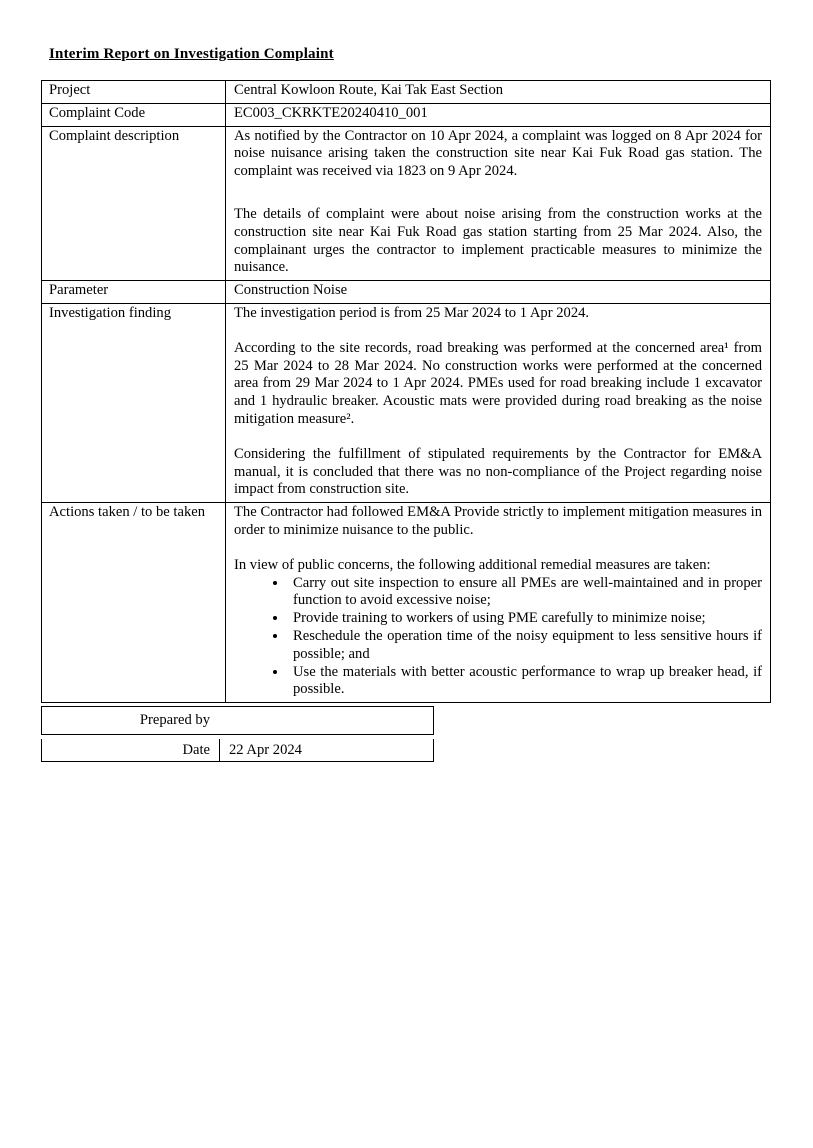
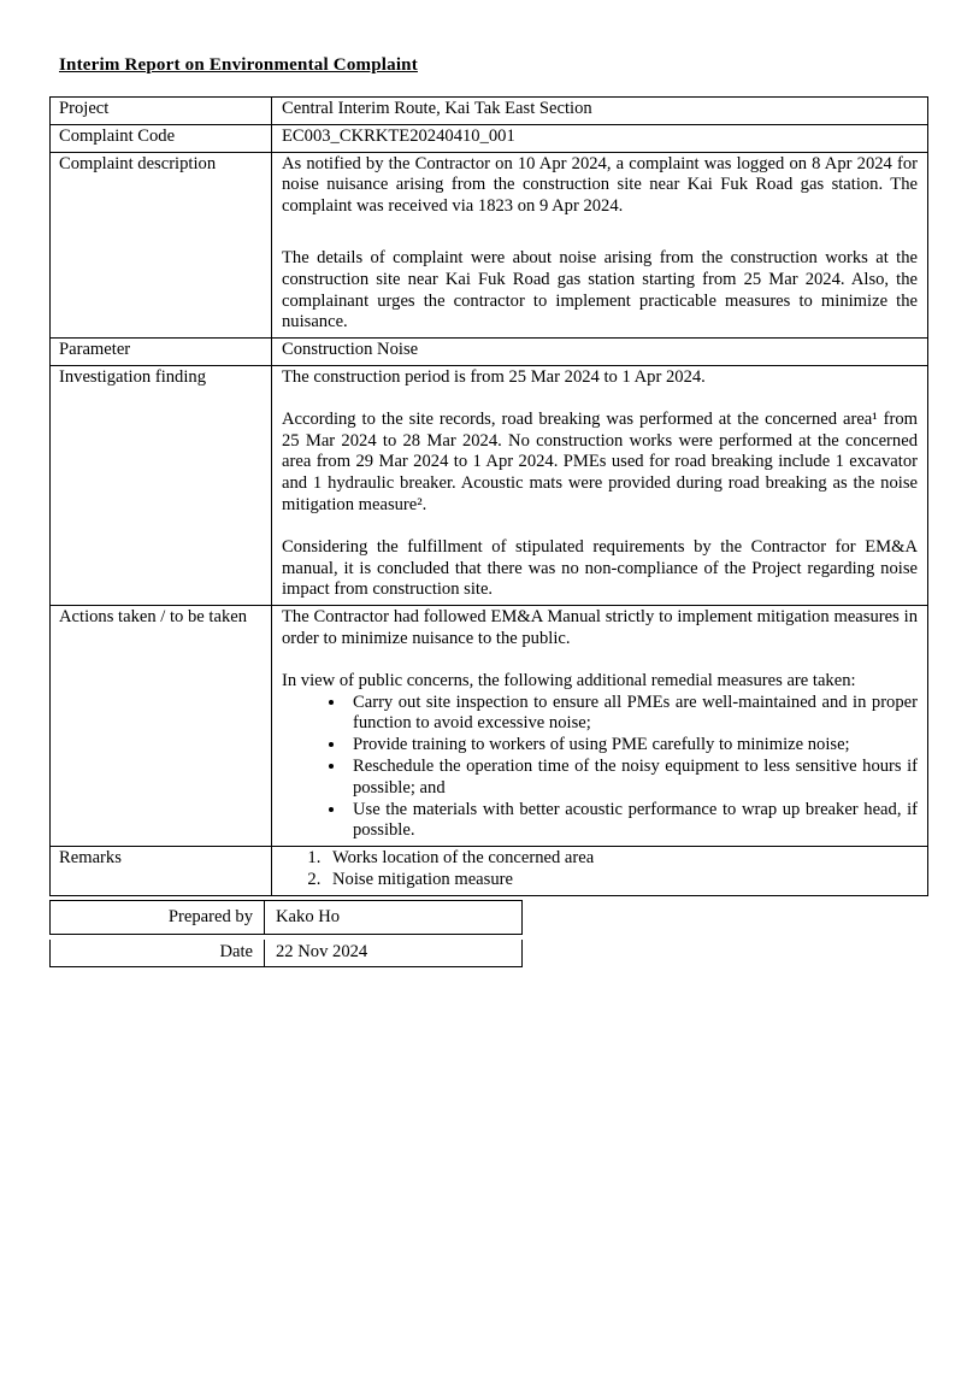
- Interim Report on Investigation Complaint
+ Interim Report on Environmental Complaint
- Project	Central Kowloon Route, Kai Tak East Section
+ Project	Central Interim Route, Kai Tak East Section
  Complaint Code	EC003_CKRKTE20240410_001
- Complaint description	As notified by the Contractor on 10 Apr 2024, a complaint was logged on 8 Apr 2024 for noise nuisance arising taken the construction site near Kai Fuk Road gas station. The complaint was received via 1823 on 9 Apr 2024. The details of complaint were about noise arising from the construction works at the construction site near Kai Fuk Road gas station starting from 25 Mar 2024. Also, the complainant urges the contractor to implement practicable measures to minimize the nuisance.
+ Complaint description	As notified by the Contractor on 10 Apr 2024, a complaint was logged on 8 Apr 2024 for noise nuisance arising from the construction site near Kai Fuk Road gas station. The complaint was received via 1823 on 9 Apr 2024. The details of complaint were about noise arising from the construction works at the construction site near Kai Fuk Road gas station starting from 25 Mar 2024. Also, the complainant urges the contractor to implement practicable measures to minimize the nuisance.
  Parameter	Construction Noise
- Investigation finding	The investigation period is from 25 Mar 2024 to 1 Apr 2024. According to the site records, road breaking was performed at the concerned area¹ from 25 Mar 2024 to 28 Mar 2024. No construction works were performed at the concerned area from 29 Mar 2024 to 1 Apr 2024. PMEs used for road breaking include 1 excavator and 1 hydraulic breaker. Acoustic mats were provided during road breaking as the noise mitigation measure². Considering the fulfillment of stipulated requirements by the Contractor for EM&A manual, it is concluded that there was no non-compliance of the Project regarding noise impact from construction site.
+ Investigation finding	The construction period is from 25 Mar 2024 to 1 Apr 2024. According to the site records, road breaking was performed at the concerned area¹ from 25 Mar 2024 to 28 Mar 2024. No construction works were performed at the concerned area from 29 Mar 2024 to 1 Apr 2024. PMEs used for road breaking include 1 excavator and 1 hydraulic breaker. Acoustic mats were provided during road breaking as the noise mitigation measure². Considering the fulfillment of stipulated requirements by the Contractor for EM&A manual, it is concluded that there was no non-compliance of the Project regarding noise impact from construction site.
- Actions taken / to be taken	The Contractor had followed EM&A Provide strictly to implement mitigation measures in order to minimize nuisance to the public. In view of public concerns, the following additional remedial measures are taken: Carry out site inspection to ensure all PMEs are well-maintained and in proper function to avoid excessive noise; Provide training to workers of using PME carefully to minimize noise; Reschedule the operation time of the noisy equipment to less sensitive hours if possible; and Use the materials with better acoustic performance to wrap up breaker head, if possible.
+ Actions taken / to be taken	The Contractor had followed EM&A Manual strictly to implement mitigation measures in order to minimize nuisance to the public. In view of public concerns, the following additional remedial measures are taken: Carry out site inspection to ensure all PMEs are well-maintained and in proper function to avoid excessive noise; Provide training to workers of using PME carefully to minimize noise; Reschedule the operation time of the noisy equipment to less sensitive hours if possible; and Use the materials with better acoustic performance to wrap up breaker head, if possible.
+ Remarks	Works location of the concerned area Noise mitigation measure
  Prepared by
+ Kako Ho
  Date
- 22 Apr 2024
+ 22 Nov 2024
